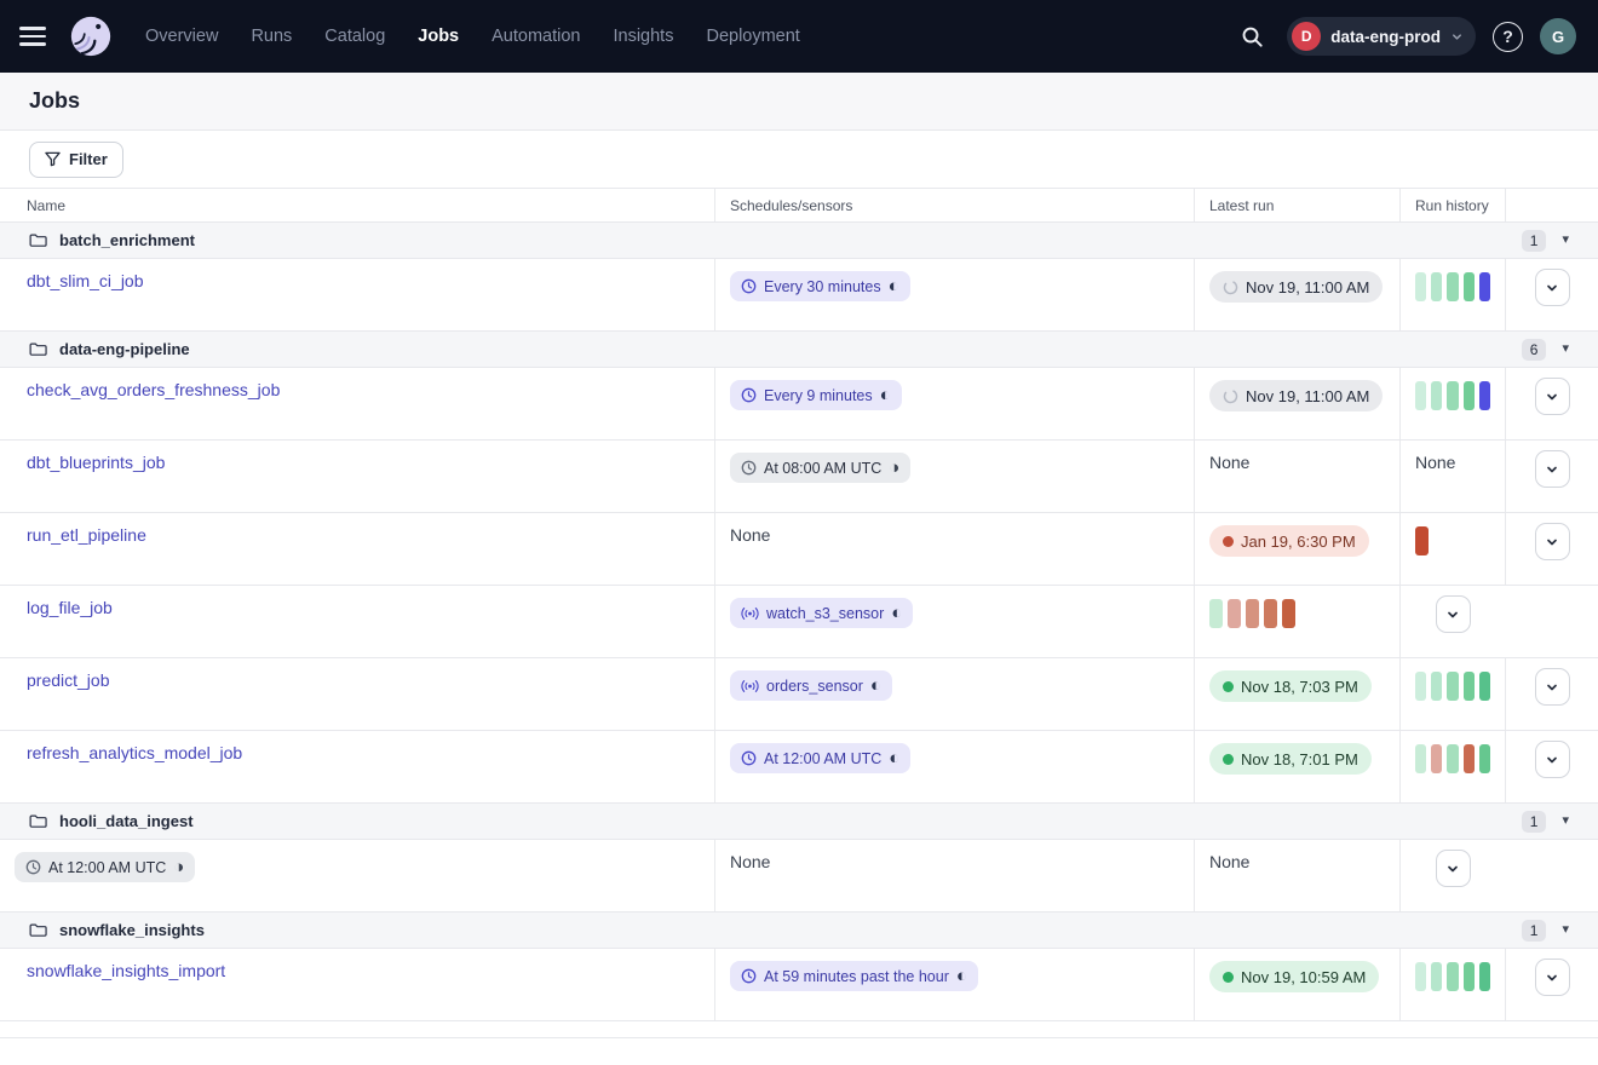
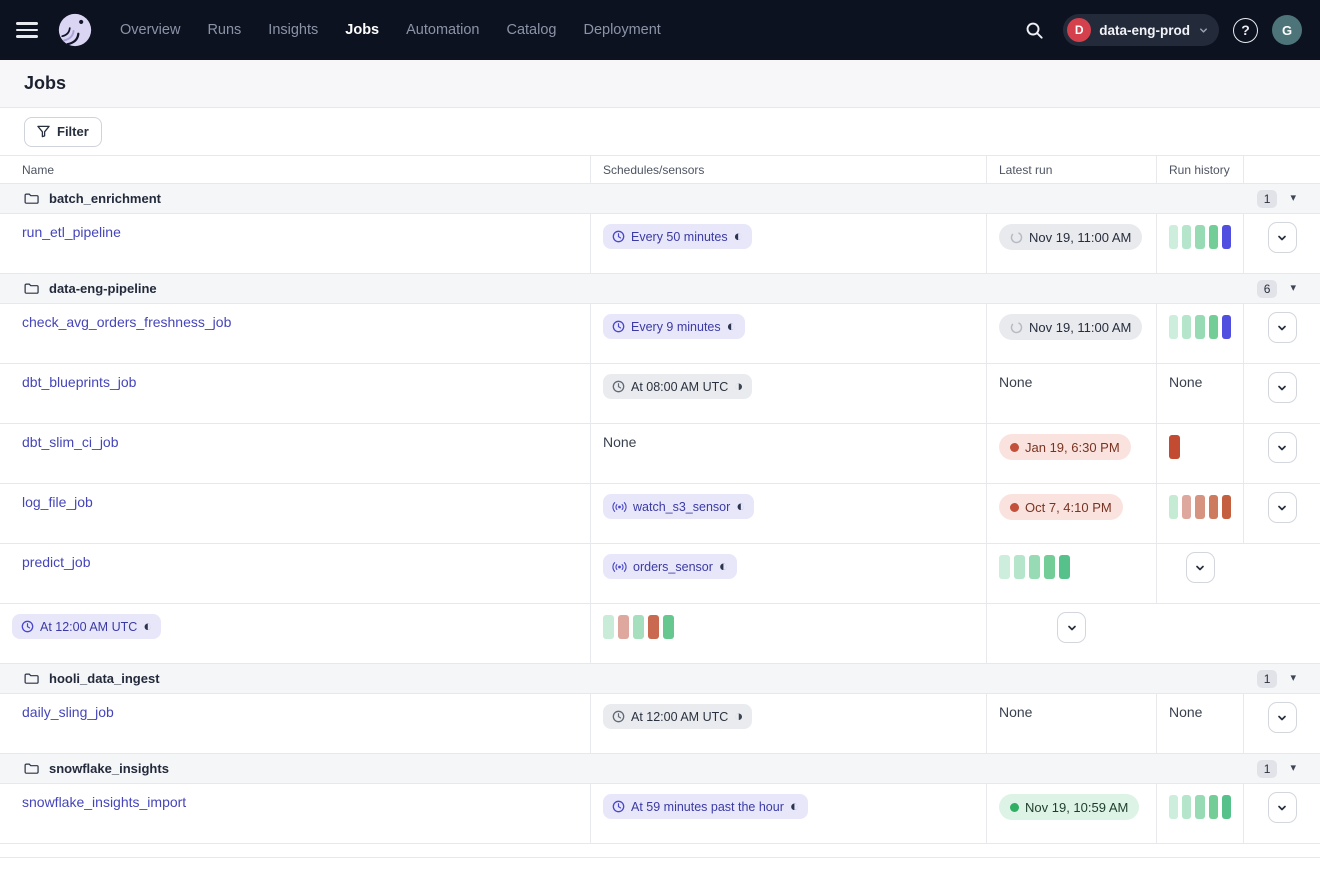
  Overview
  Runs
- Catalog
+ Insights
  Jobs
  Automation
- Insights
+ Catalog
  Deployment
  D
  data-eng-prod
  ?
  G
  Jobs
  Filter
  Name
  Schedules/sensors
  Latest run
  Run history
  batch_enrichment
  1
  ▾
- dbt_slim_ci_job
+ run_etl_pipeline
- Every 30 minutes
+ Every 50 minutes
  ◐
  Nov 19, 11:00 AM
  data-eng-pipeline
  6
  ▾
  check_avg_orders_freshness_job
  Every 9 minutes
  ◐
  Nov 19, 11:00 AM
  dbt_blueprints_job
  At 08:00 AM UTC
  ◑
  None
  None
- run_etl_pipeline
+ dbt_slim_ci_job
  None
  Jan 19, 6:30 PM
  log_file_job
  watch_s3_sensor
  ◐
+ Oct 7, 4:10 PM
  predict_job
  orders_sensor
  ◐
- Nov 18, 7:03 PM
- refresh_analytics_model_job
  At 12:00 AM UTC
  ◐
- Nov 18, 7:01 PM
  hooli_data_ingest
  1
  ▾
+ daily_sling_job
  At 12:00 AM UTC
  ◑
  None
  None
  snowflake_insights
  1
  ▾
  snowflake_insights_import
  At 59 minutes past the hour
  ◐
  Nov 19, 10:59 AM
